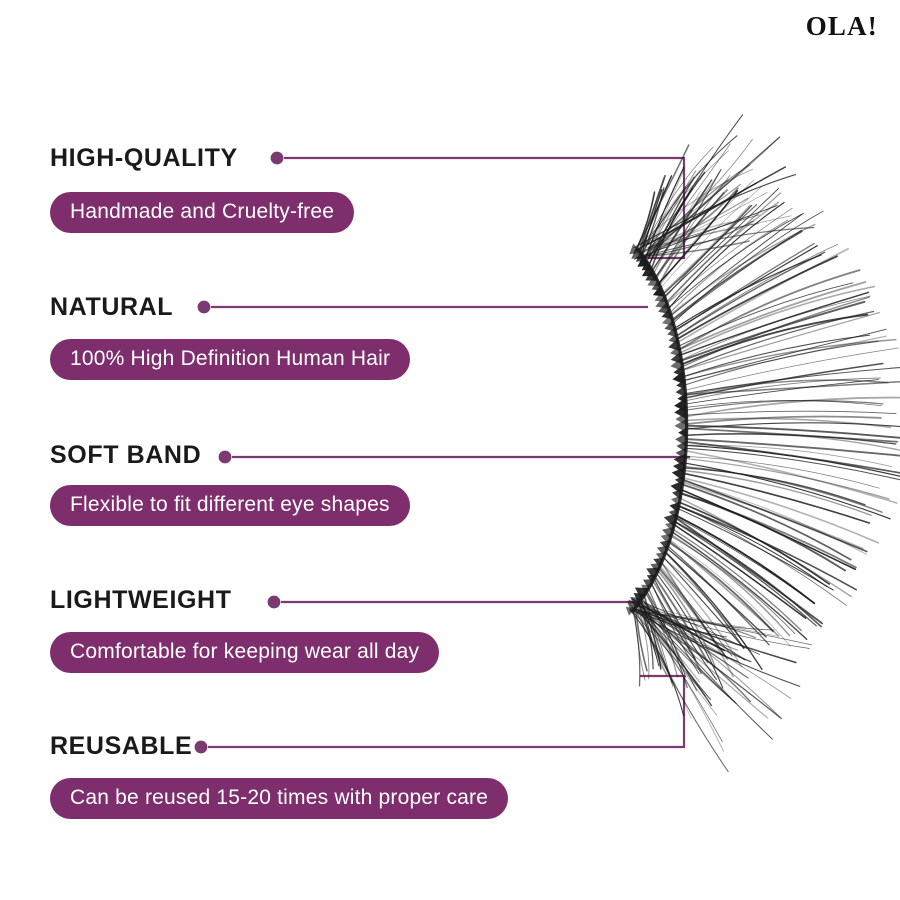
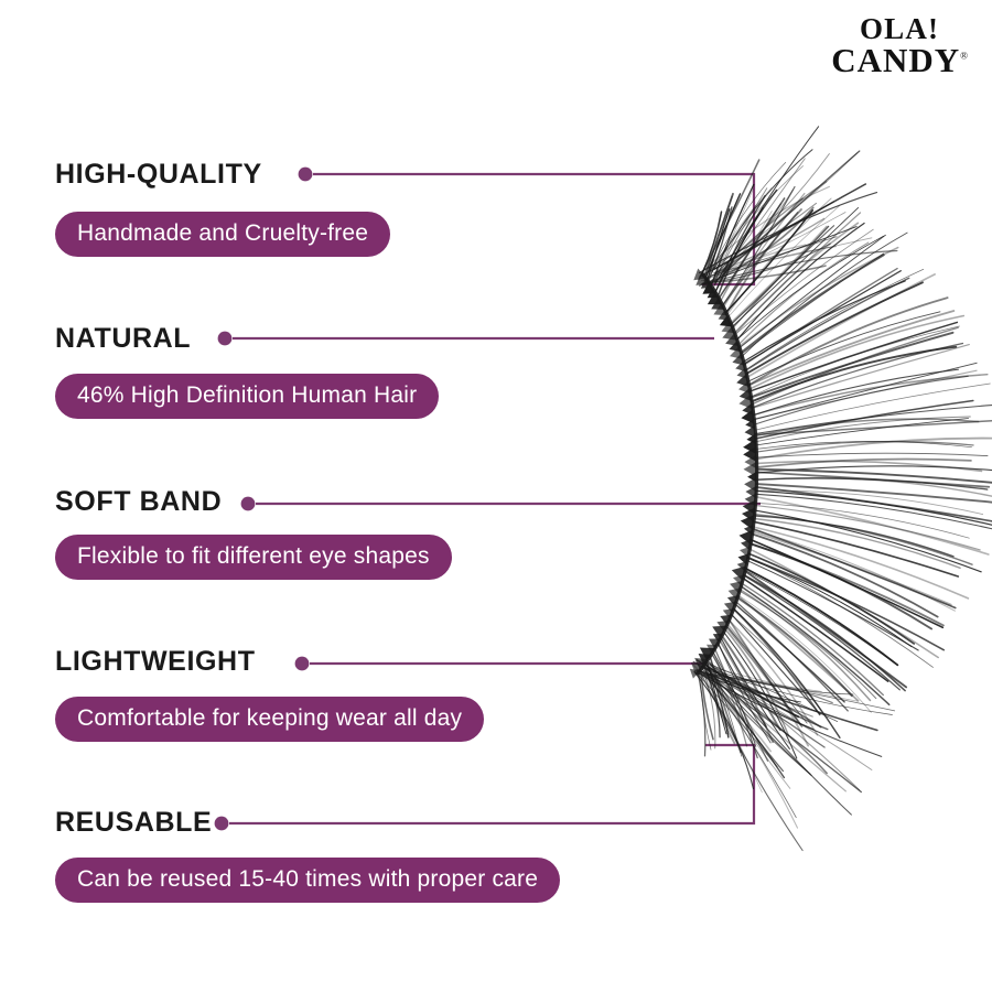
  OLA!
+ CANDY®
  HIGH-QUALITY
  Handmade and Cruelty-free
  NATURAL
- 100% High Definition Human Hair
+ 46% High Definition Human Hair
  SOFT BAND
  Flexible to fit different eye shapes
  LIGHTWEIGHT
  Comfortable for keeping wear all day
  REUSABLE
- Can be reused 15-20 times with proper care
+ Can be reused 15-40 times with proper care
